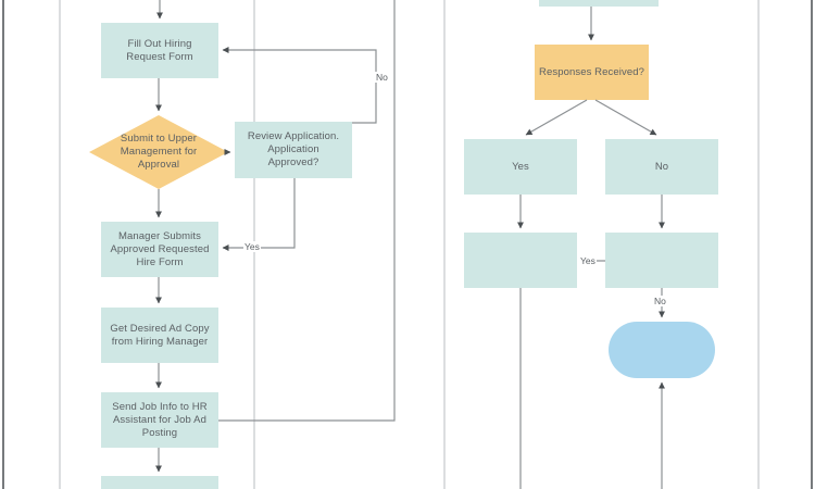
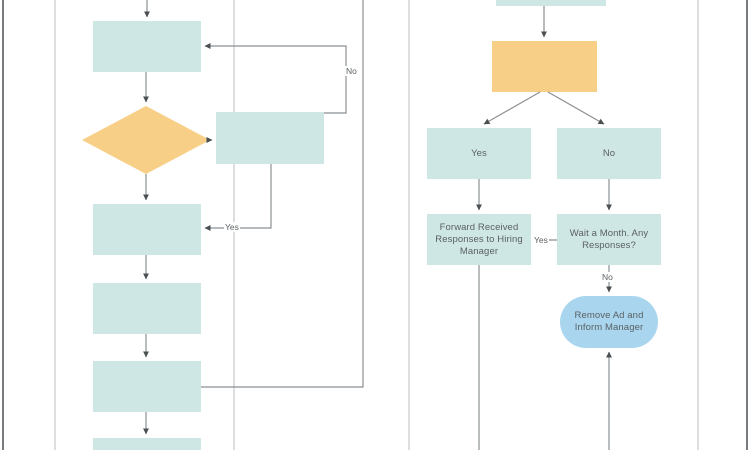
- Fill Out Hiring
- Request Form
- Submit to Upper
- Management for
- Approval
- Review Application.
- Application
- Approved?
- Manager Submits
- Approved Requested
- Hire Form
- Get Desired Ad Copy
- from Hiring Manager
- Send Job Info to HR
- Assistant for Job Ad
- Posting
- Responses Received?
  Yes
  No
+ Forward Received
+ Responses to Hiring
+ Manager
+ Wait a Month. Any
+ Responses?
+ Remove Ad and
+ Inform Manager
  No
  Yes
  Yes
  No
